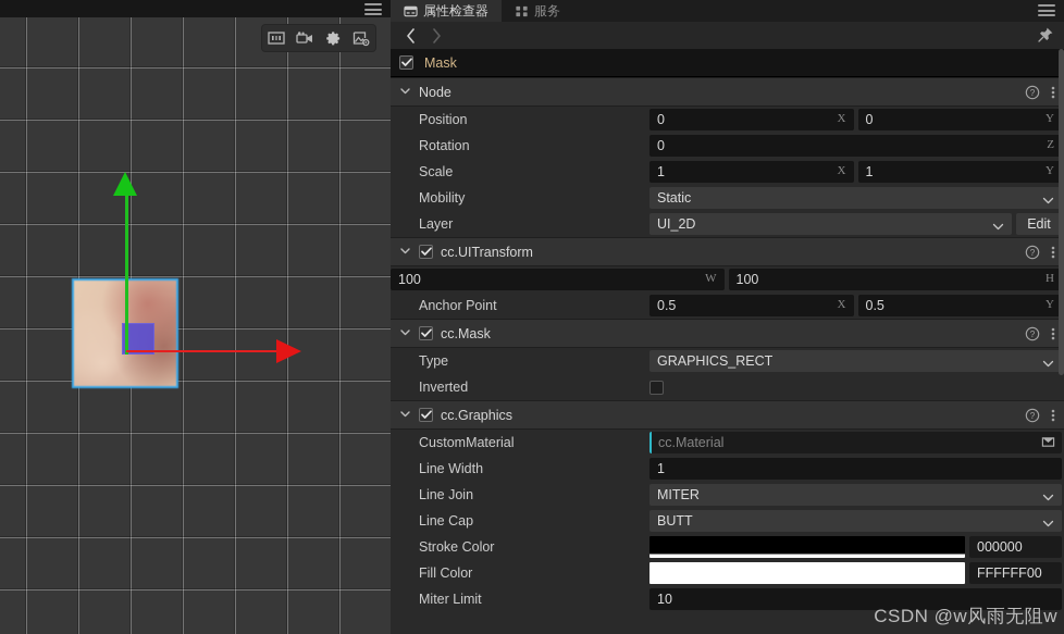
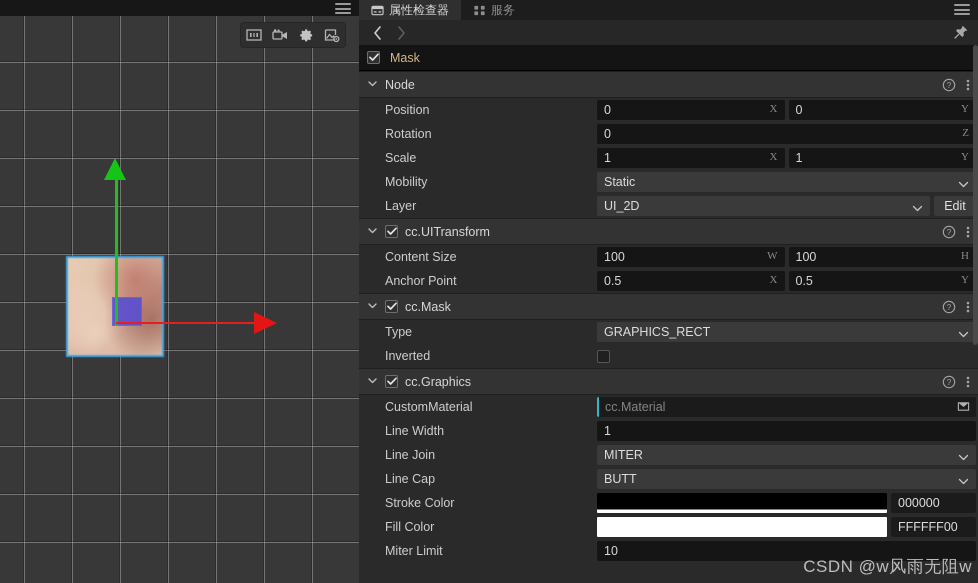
  属性检查器
  服务
  Mask
  Node
  ?
  Position
  0
  X
  0
  Y
  Rotation
  0
  Z
  Scale
  1
  X
  1
  Y
  Mobility
  Static
  Layer
  UI_2D
  Edit
  cc.UITransform
  ?
+ Content Size
  100
  W
  100
  H
  Anchor Point
  0.5
  X
  0.5
  Y
  cc.Mask
  ?
  Type
  GRAPHICS_RECT
  Inverted
  cc.Graphics
  ?
  CustomMaterial
  cc.Material
  Line Width
  1
  Line Join
  MITER
  Line Cap
  BUTT
  Stroke Color
  000000
  Fill Color
  FFFFFF00
  Miter Limit
  10
  CSDN @w风雨无阻w
